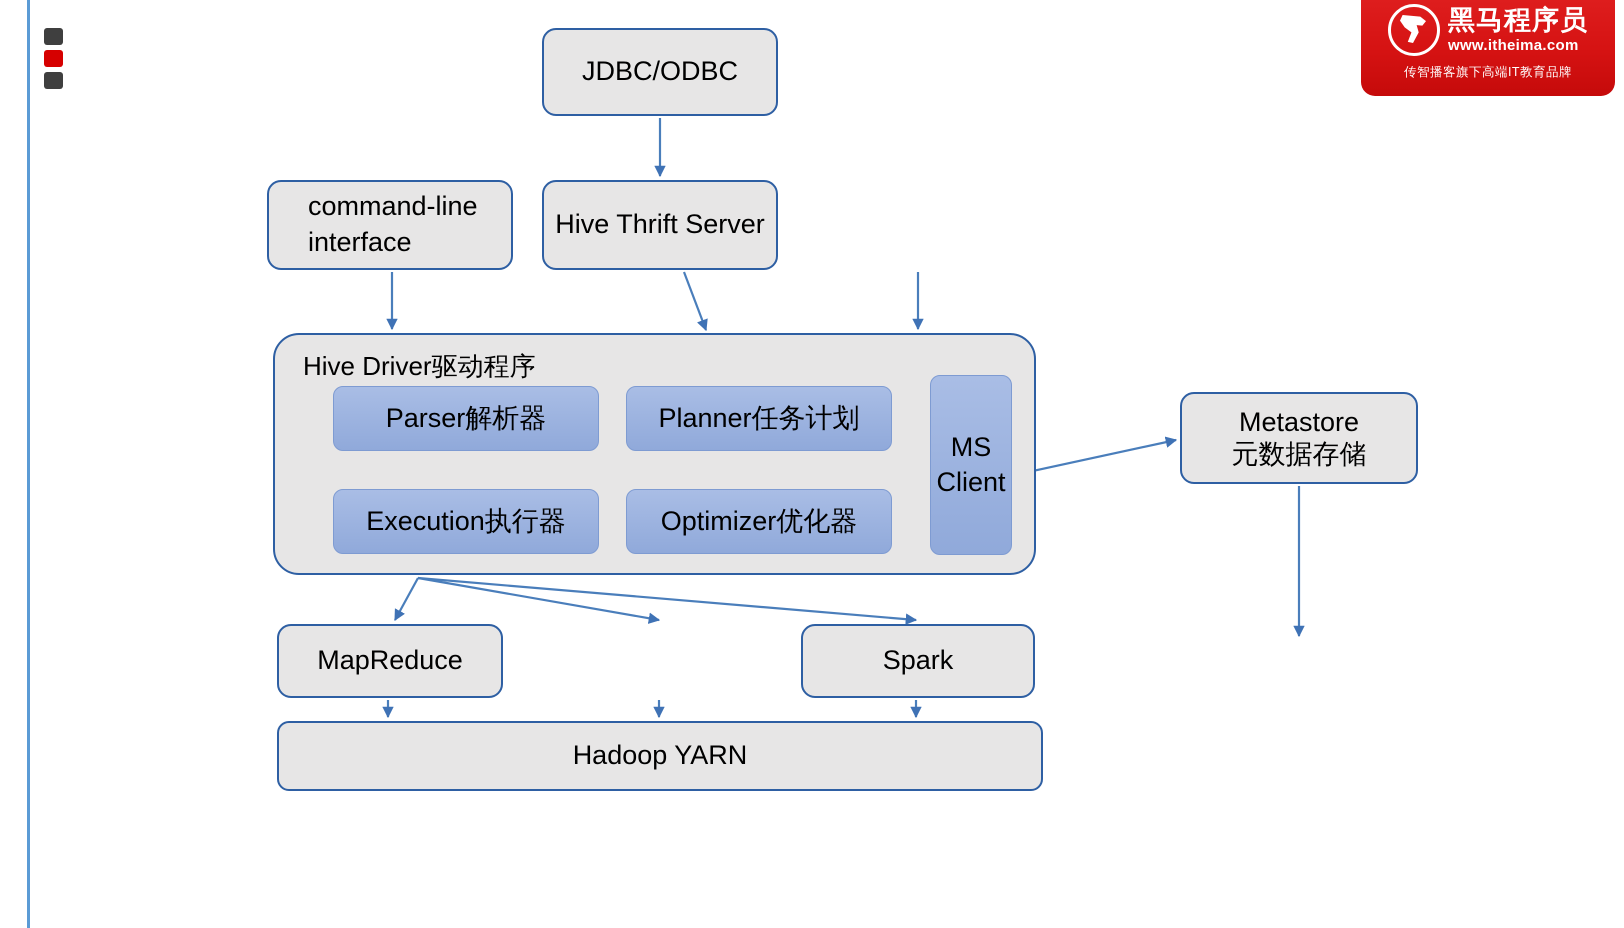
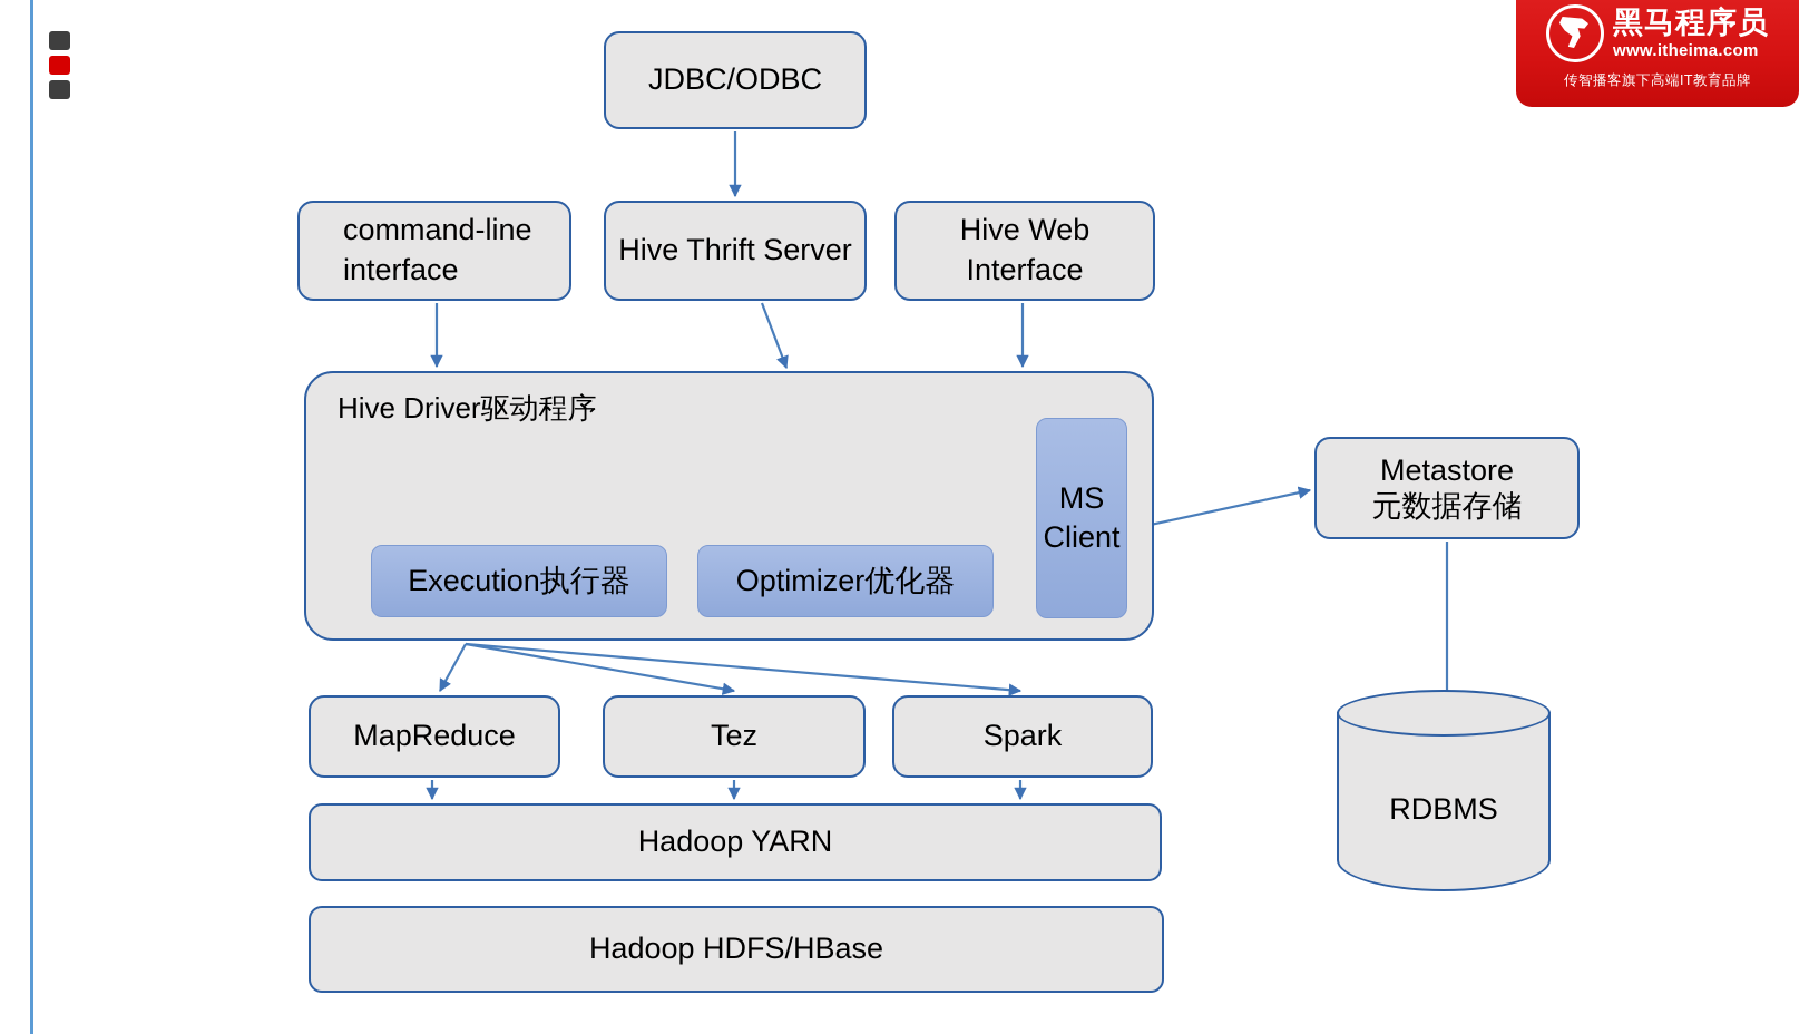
  黑马程序员
  www.itheima.com
  传智播客旗下高端IT教育品牌
  JDBC/ODBC
  command-line interface
  Hive Thrift Server
+ Hive Web Interface
  Hive Driver驱动程序
- Parser解析器
- Planner任务计划
  Execution执行器
  Optimizer优化器
  MS Client
  Metastore
  元数据存储
+ RDBMS
  MapReduce
+ Tez
  Spark
  Hadoop YARN
+ Hadoop HDFS/HBase
